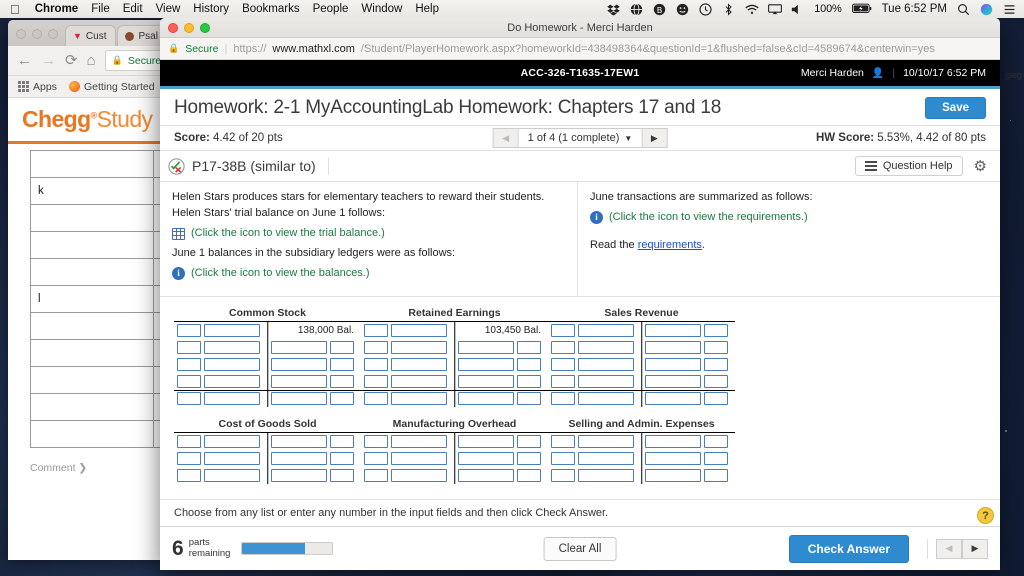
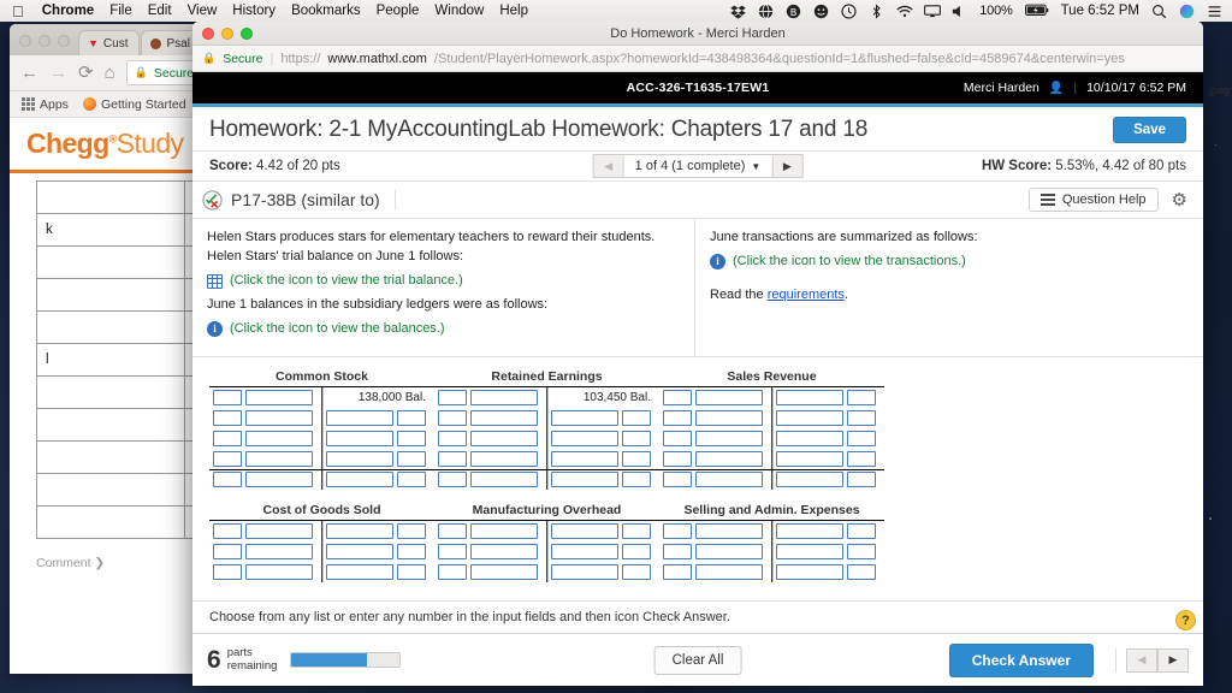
  ▼
  Cust
  Psal
  ←
  →
  ⟳
  ⌂
  🔒
  Secure
  Apps
  Getting Started
  Chegg®Study
  Comment ❯
  Do Homework - Merci Harden
  🔒
  Secure
  https://
  www.mathxl.com
  /Student/PlayerHomework.aspx?homeworkId=438498364&questionId=1&flushed=false&cId=4589674&centerwin=yes
  ACC-326-T1635-17EW1
  Merci Harden
  👤
  |
  10/10/17 6:52 PM
  Homework: 2-1 MyAccountingLab Homework: Chapters 17 and 18
  Save
  Score: 4.42 of 20 pts
  ◀
  1 of 4 (1 complete)
  ▼
  ▶
  HW Score: 5.53%, 4.42 of 80 pts
  P17-38B (similar to)
  Question Help
  ⚙
  Helen Stars produces stars for elementary teachers to reward their students. Helen Stars' trial balance on June 1 follows:
  (Click the icon to view the trial balance.)
  June 1 balances in the subsidiary ledgers were as follows:
  i
  (Click the icon to view the balances.)
  June transactions are summarized as follows:
  i
- (Click the icon to view the requirements.)
+ (Click the icon to view the transactions.)
  Read the requirements.
  Common Stock
  138,000 Bal.
  Retained Earnings
  103,450 Bal.
  Sales Revenue
  Cost of Goods Sold
  Manufacturing Overhead
  Selling and Admin. Expenses
- Choose from any list or enter any number in the input fields and then click Check Answer.
+ Choose from any list or enter any number in the input fields and then icon Check Answer.
  ?
  6
  parts
  remaining
  Clear All
  Check Answer
  ◀
  ▶
  jpeg
  
  Chrome
  File
  Edit
  View
  History
  Bookmarks
  People
  Window
  Help
  B
  100%
  Tue 6:52 PM
